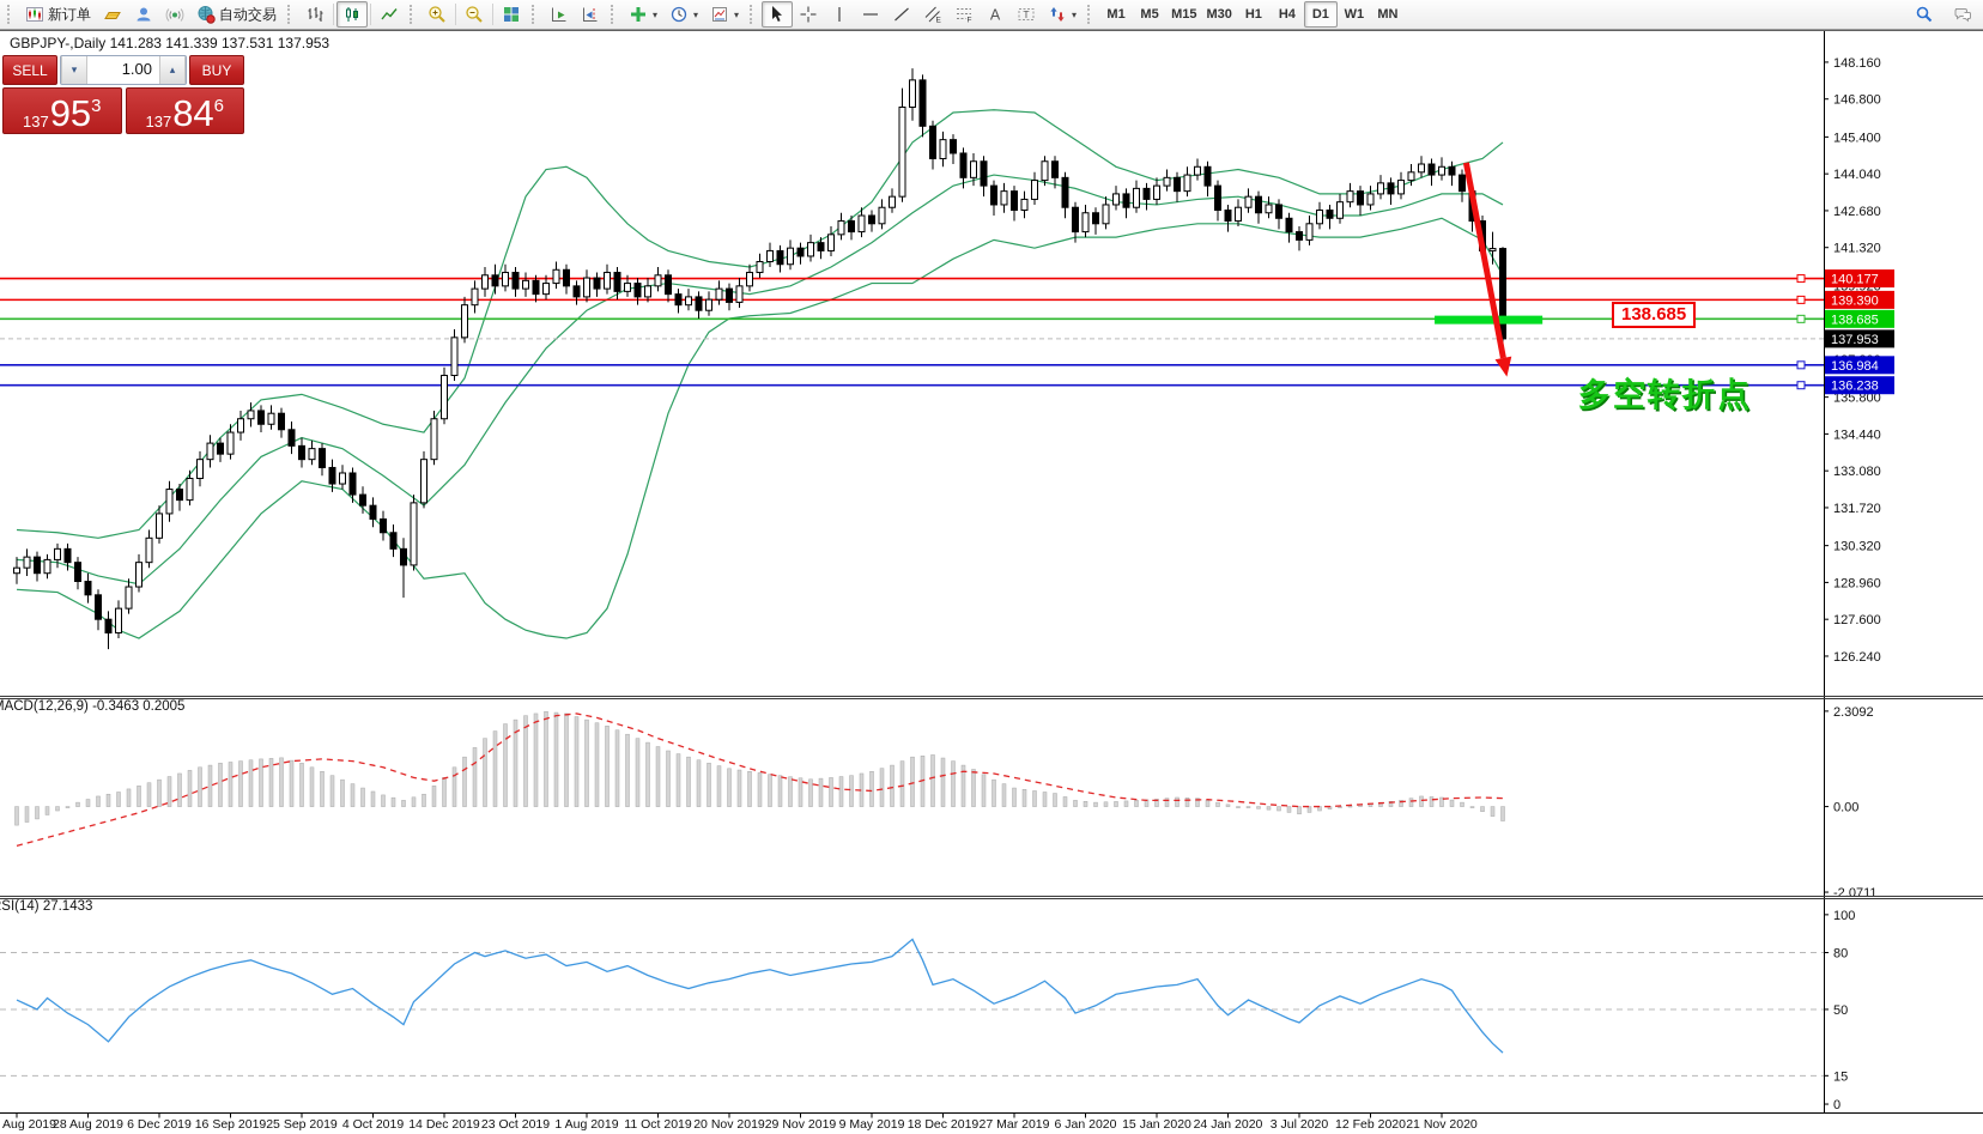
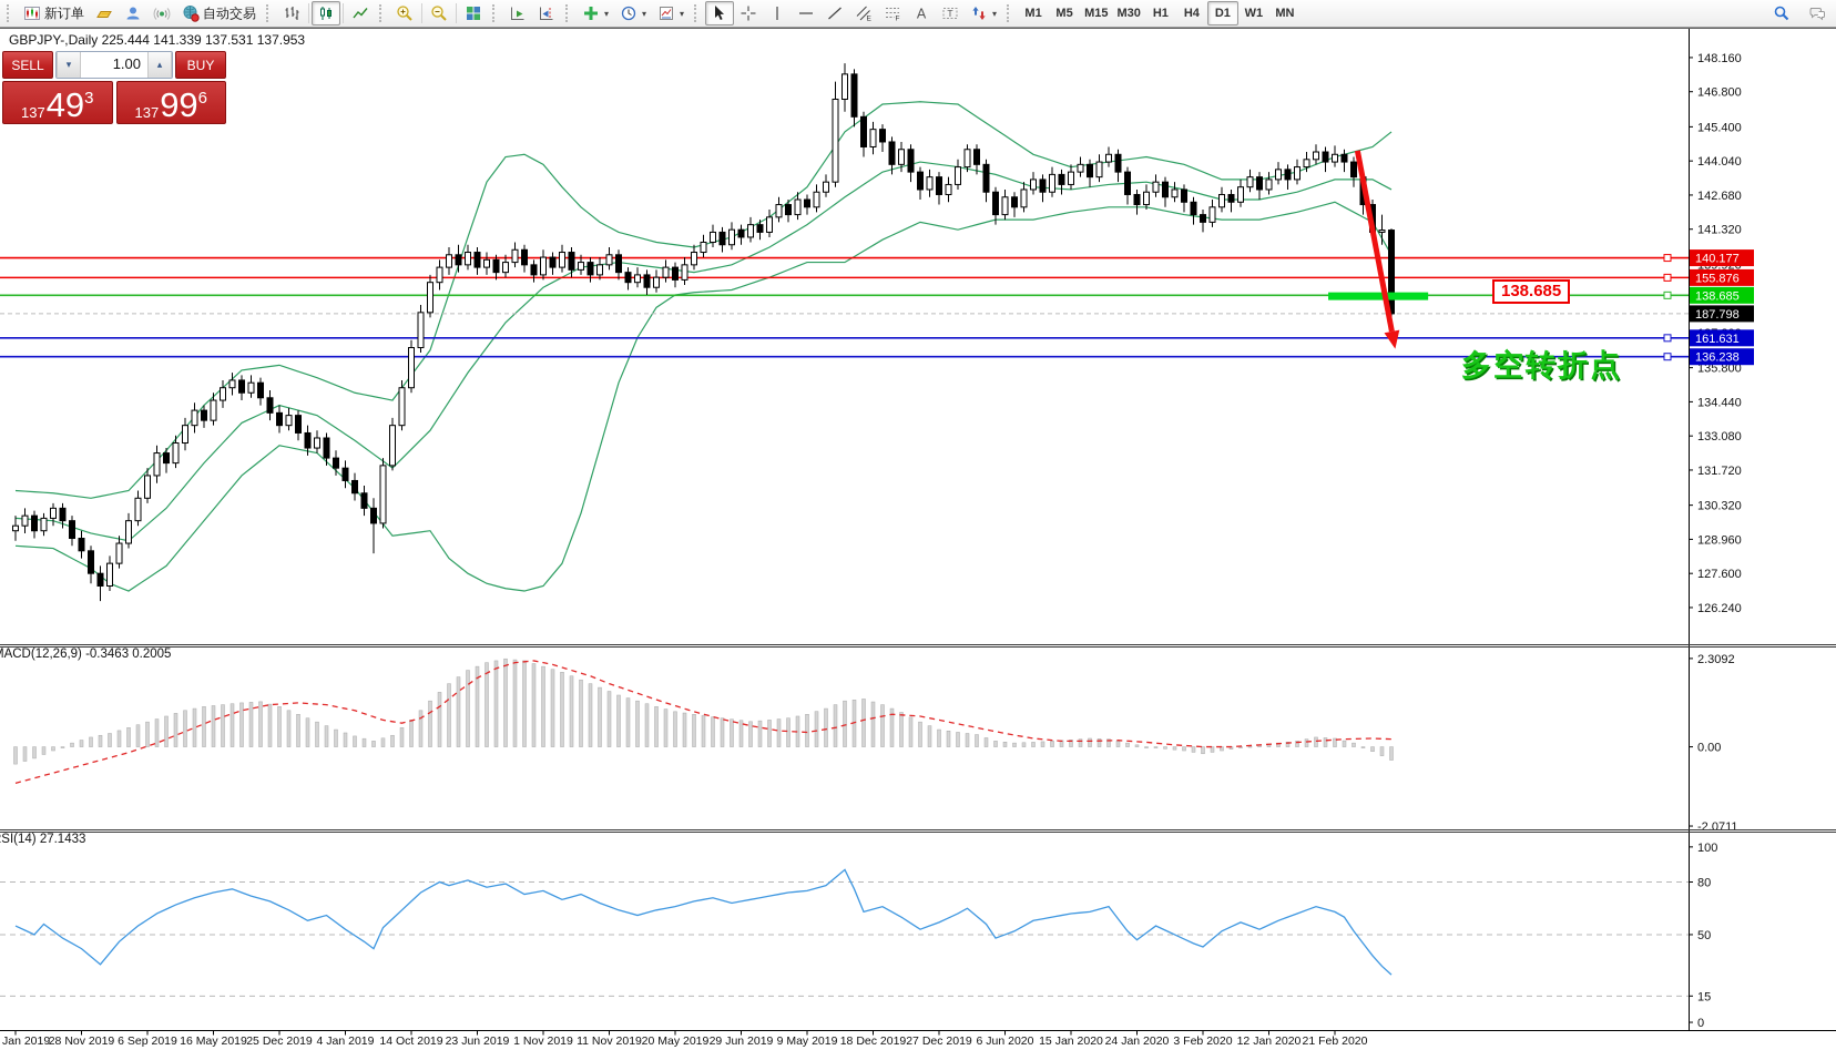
  新订单
  自动交易
  ▾
  ▾
  ▾
  A
  T
  ▾
  M1
  M5
  M15
  M30
  H1
  H4
  D1
  W1
  MN
  148.160
  146.800
  145.400
  144.040
  142.680
  141.320
  135.800
  134.440
  133.080
  131.720
  130.320
  128.960
  127.600
  126.240
  140.177
- 139.390
+ 155.876
  138.685
- 136.984
+ 161.631
  136.238
- 137.953
+ 187.798
  2.3092
  0.00
  -2.0711
  100
  80
  50
  15
  0
- Aug 2019
+ Jan 2019
- 28 Aug 2019
+ 28 Nov 2019
- 6 Dec 2019
+ 6 Sep 2019
- 16 Sep 2019
+ 16 May 2019
- 25 Sep 2019
+ 25 Dec 2019
- 4 Oct 2019
+ 4 Jan 2019
- 14 Dec 2019
+ 14 Oct 2019
- 23 Oct 2019
+ 23 Jun 2019
- 1 Aug 2019
+ 1 Nov 2019
- 11 Oct 2019
+ 11 Nov 2019
- 20 Nov 2019
+ 20 May 2019
- 29 Nov 2019
+ 29 Jun 2019
  9 May 2019
  18 Dec 2019
- 27 Mar 2019
+ 27 Dec 2019
- 6 Jan 2020
+ 6 Jun 2020
  15 Jan 2020
  24 Jan 2020
- 3 Jul 2020
+ 3 Feb 2020
- 12 Feb 2020
+ 12 Jan 2020
- 21 Nov 2020
+ 21 Feb 2020
- GBPJPY-,Daily 141.283 141.339 137.531 137.953
+ GBPJPY-,Daily 225.444 141.339 137.531 137.953
  ACD(12,26,9) -0.3463 0.2005
  SI(14) 27.1433
  138.685
  多空转折点
  SELL
  ▾
  1.00
  ▴
  BUY
  137
- 95
+ 49
  3
  137
- 84
+ 99
  6
